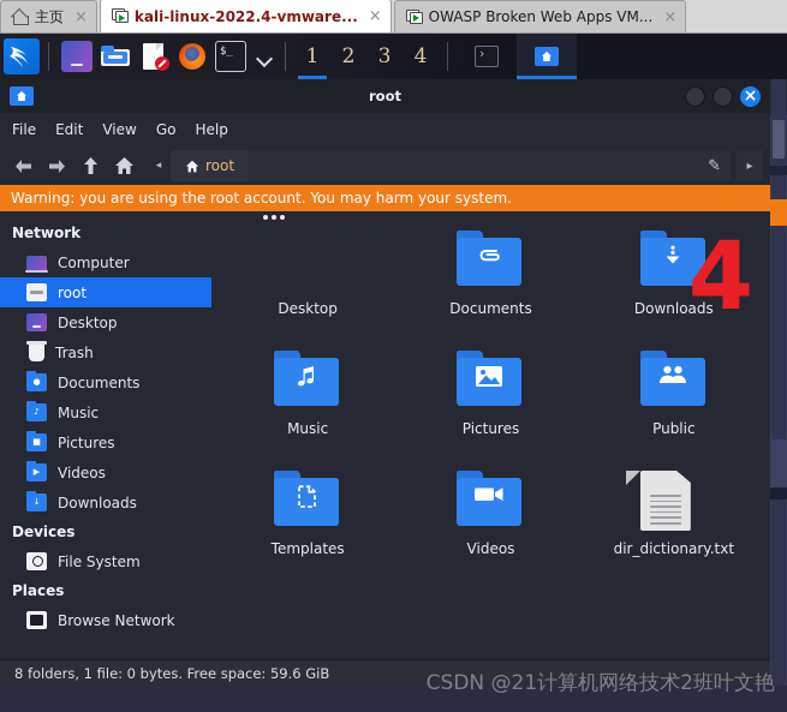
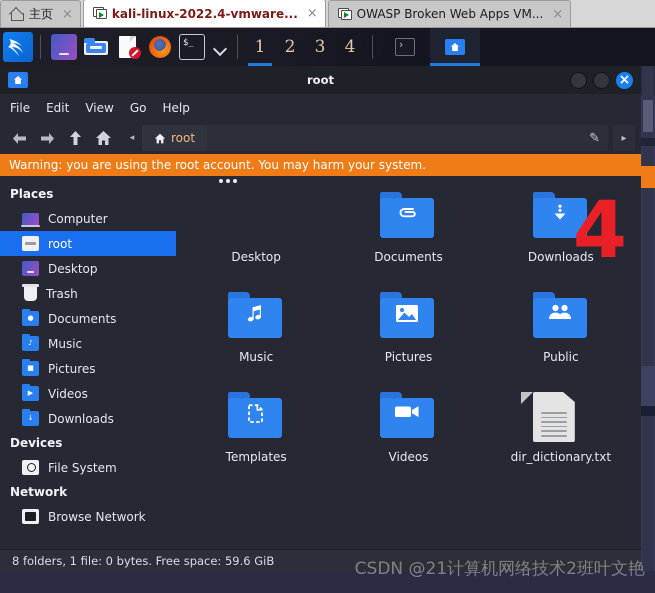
  主页
  ×
  kali-linux-2022.4-vmware...
  ×
  OWASP Broken Web Apps VM...
  ×
  1
  2
  3
  4
  root
  File
  Edit
  View
  Go
  Help
  ◂
  root
  ✎
  ▸
  Warning: you are using the root account. You may harm your system.
- Network
+ Places
  Computer
  root
  Desktop
  Trash
  ●
  Documents
  ♪
  Music
  ■
  Pictures
  ▶
  Videos
  ↓
  Downloads
  Devices
  File System
- Places
+ Network
  Browse Network
  Desktop
  Documents
  Downloads
  Music
  Pictures
  Public
  Templates
  Videos
  dir_dictionary.txt
  4
  8 folders, 1 file: 0 bytes. Free space: 59.6 GiB
  CSDN @21计算机网络技术2班叶文艳
